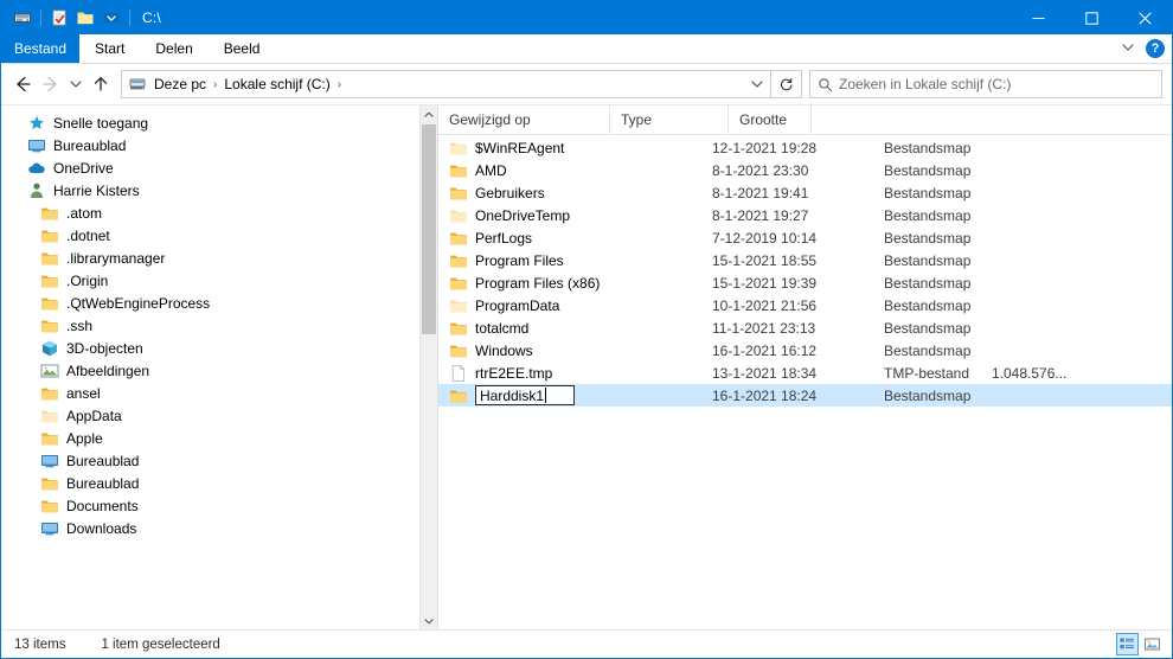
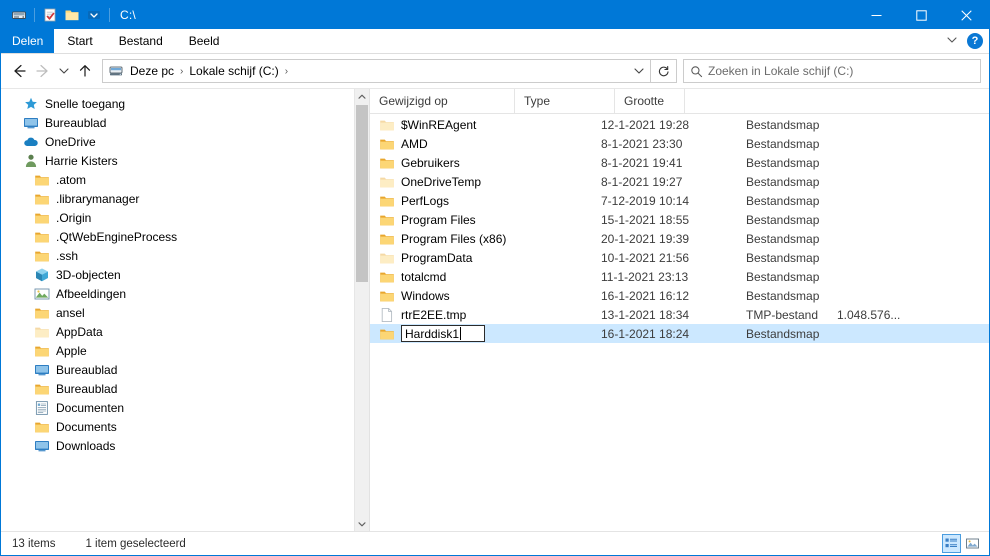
  C:\
- Bestand
+ Delen
  Start
- Delen
+ Bestand
  Beeld
  ?
  Deze pc
  ›
  Lokale schijf (C:)
  ›
  Zoeken in Lokale schijf (C:)
  Snelle toegang
  Bureaublad
  OneDrive
  Harrie Kisters
  .atom
- .dotnet
  .librarymanager
  .Origin
  .QtWebEngineProcess
  .ssh
  3D-objecten
  Afbeeldingen
  ansel
  AppData
  Apple
  Bureaublad
  Bureaublad
+ Documenten
  Documents
  Downloads
  Gewijzigd op
  Type
  Grootte
  $WinREAgent
  12-1-2021 19:28
  Bestandsmap
  AMD
  8-1-2021 23:30
  Bestandsmap
  Gebruikers
  8-1-2021 19:41
  Bestandsmap
  OneDriveTemp
  8-1-2021 19:27
  Bestandsmap
  PerfLogs
  7-12-2019 10:14
  Bestandsmap
  Program Files
  15-1-2021 18:55
  Bestandsmap
  Program Files (x86)
- 15-1-2021 19:39
+ 20-1-2021 19:39
  Bestandsmap
  ProgramData
  10-1-2021 21:56
  Bestandsmap
  totalcmd
  11-1-2021 23:13
  Bestandsmap
  Windows
  16-1-2021 16:12
  Bestandsmap
  rtrE2EE.tmp
  13-1-2021 18:34
  TMP-bestand
  1.048.576...
  Harddisk1
  16-1-2021 18:24
  Bestandsmap
  13 items
  1 item geselecteerd
